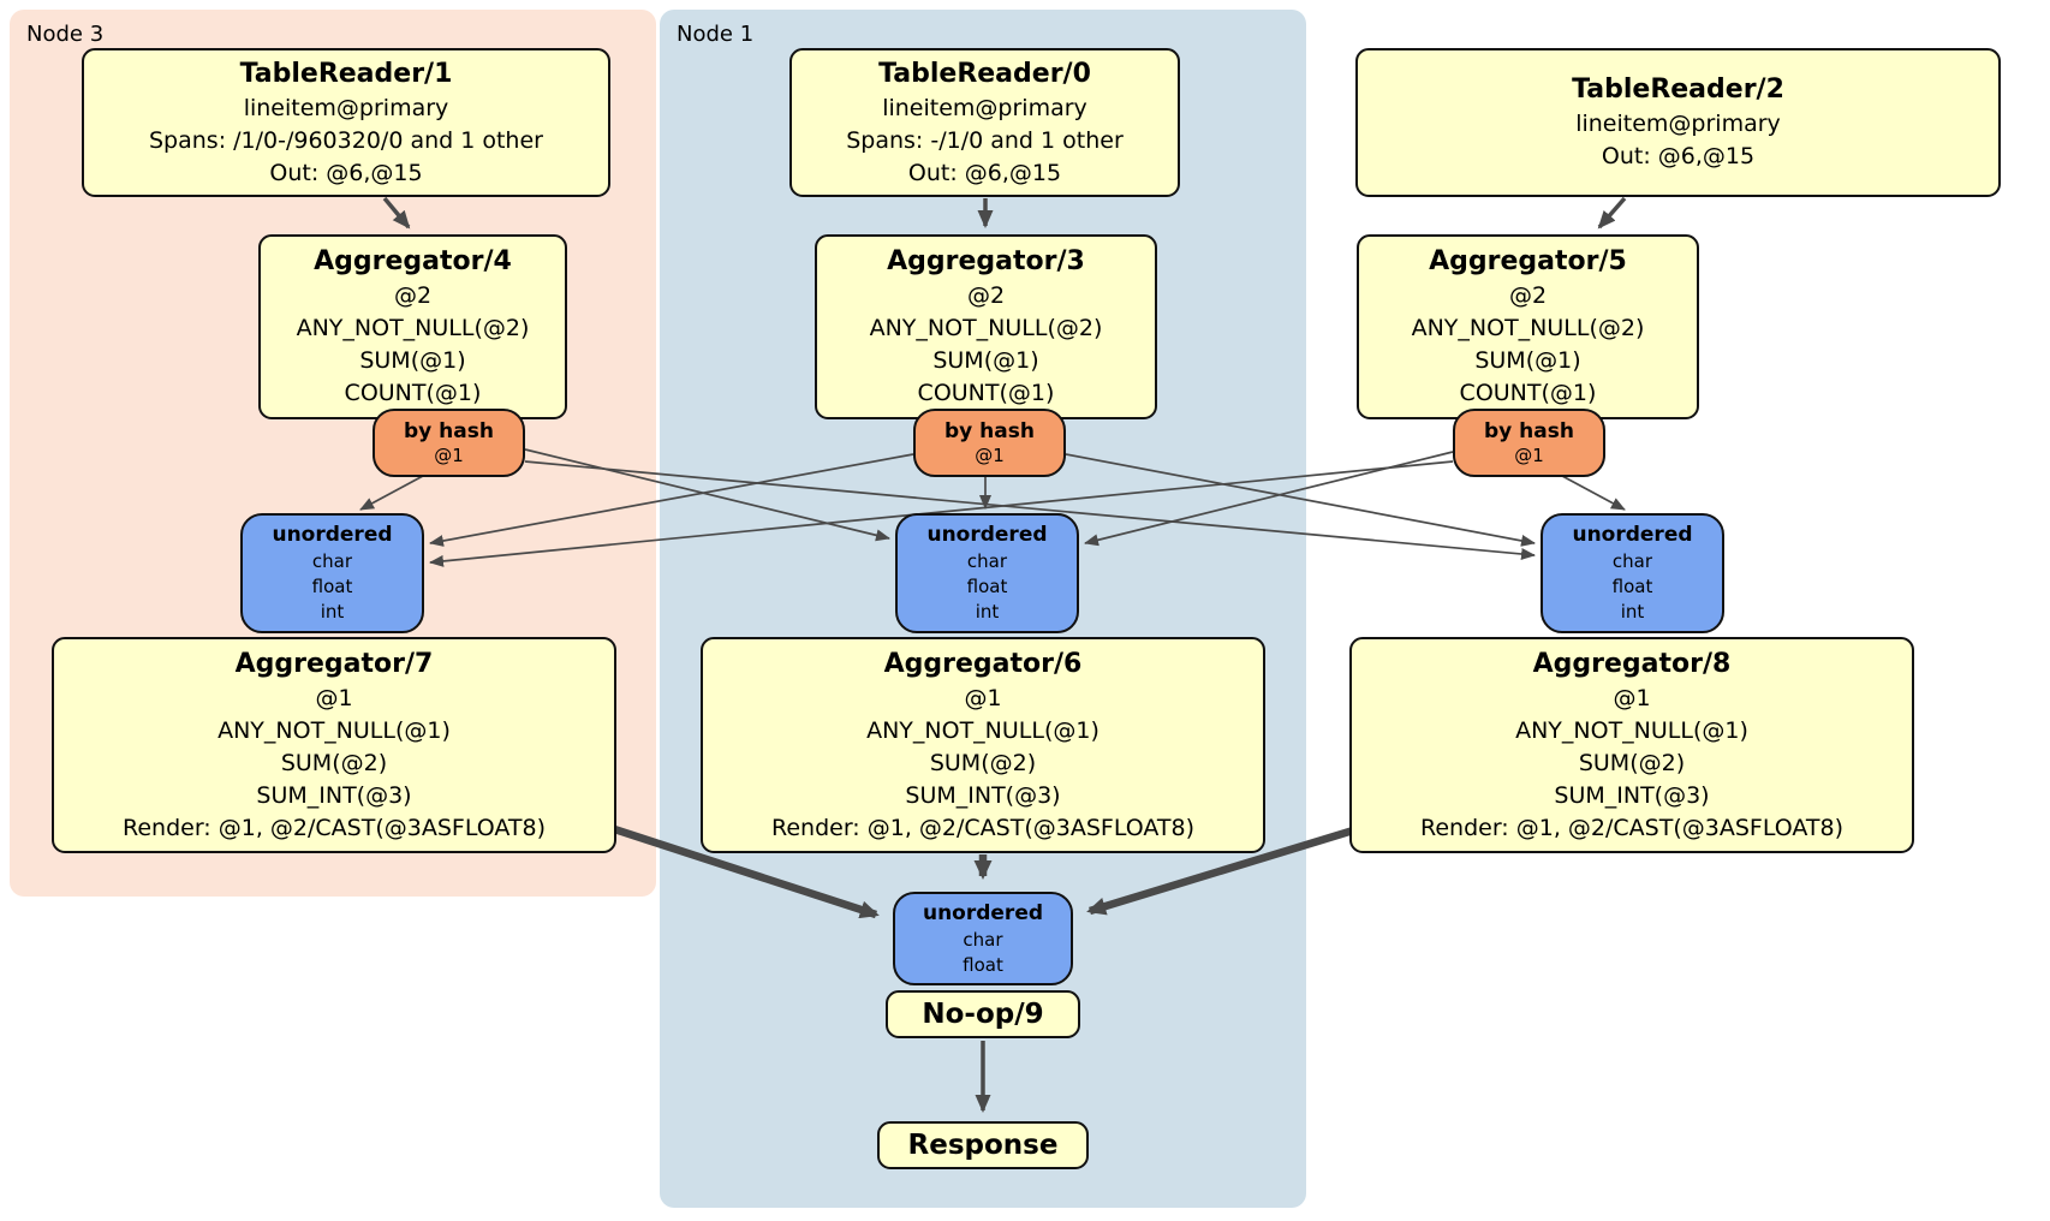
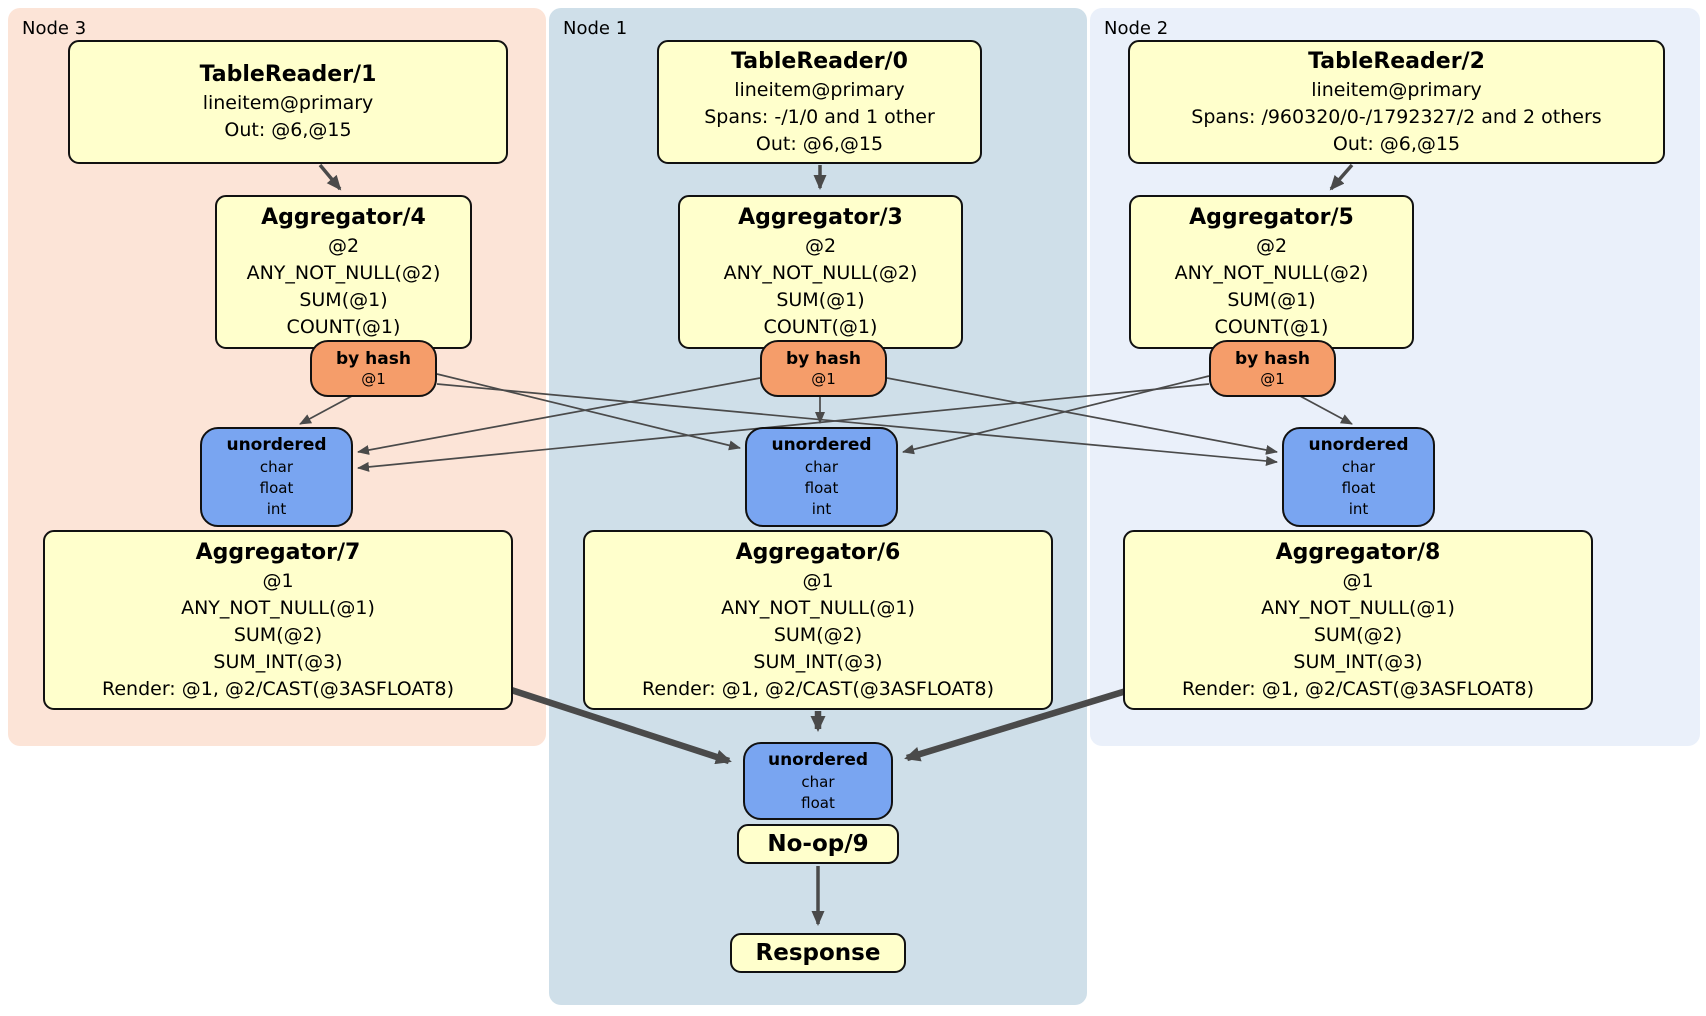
  Node 3
  Node 1
+ Node 2
  TableReader/1
  lineitem@primary
- Spans: /1/0-/960320/0 and 1 other
  Out: @6,@15
  Aggregator/4
  @2
  ANY_NOT_NULL(@2)
  SUM(@1)
  COUNT(@1)
  by hash
  @1
  unordered
  char
  float
  int
  Aggregator/7
  @1
  ANY_NOT_NULL(@1)
  SUM(@2)
  SUM_INT(@3)
  Render: @1, @2/CAST(@3ASFLOAT8)
  TableReader/0
  lineitem@primary
  Spans: -/1/0 and 1 other
  Out: @6,@15
  Aggregator/3
  @2
  ANY_NOT_NULL(@2)
  SUM(@1)
  COUNT(@1)
  by hash
  @1
  unordered
  char
  float
  int
  Aggregator/6
  @1
  ANY_NOT_NULL(@1)
  SUM(@2)
  SUM_INT(@3)
  Render: @1, @2/CAST(@3ASFLOAT8)
  unordered
  char
  float
  No-op/9
  Response
  TableReader/2
  lineitem@primary
+ Spans: /960320/0-/1792327/2 and 2 others
  Out: @6,@15
  Aggregator/5
  @2
  ANY_NOT_NULL(@2)
  SUM(@1)
  COUNT(@1)
  by hash
  @1
  unordered
  char
  float
  int
  Aggregator/8
  @1
  ANY_NOT_NULL(@1)
  SUM(@2)
  SUM_INT(@3)
  Render: @1, @2/CAST(@3ASFLOAT8)
